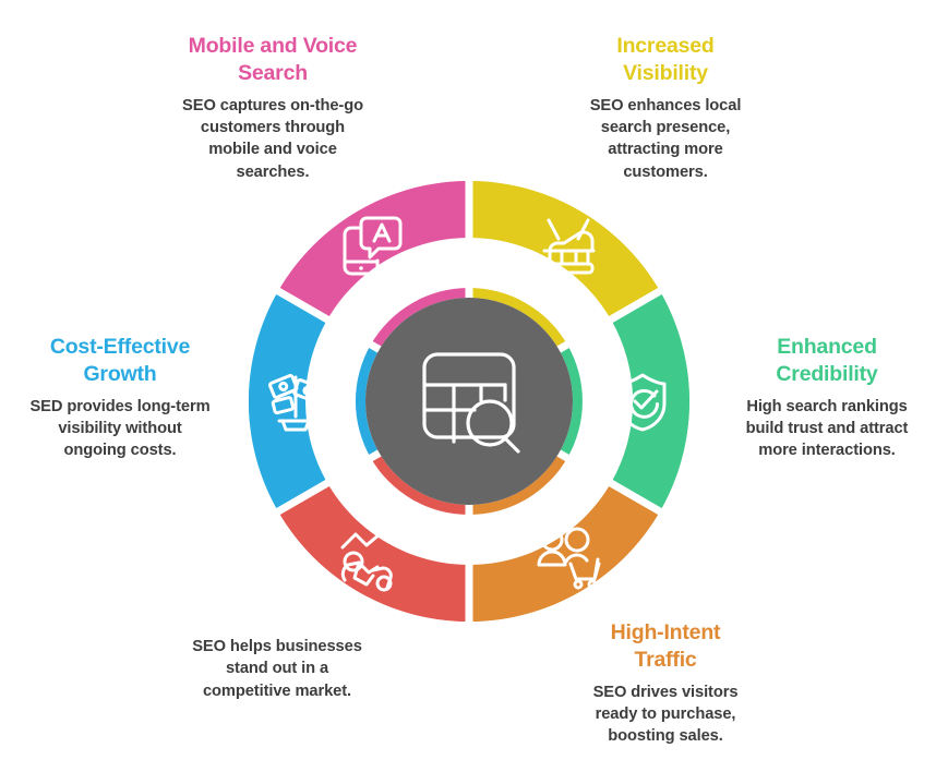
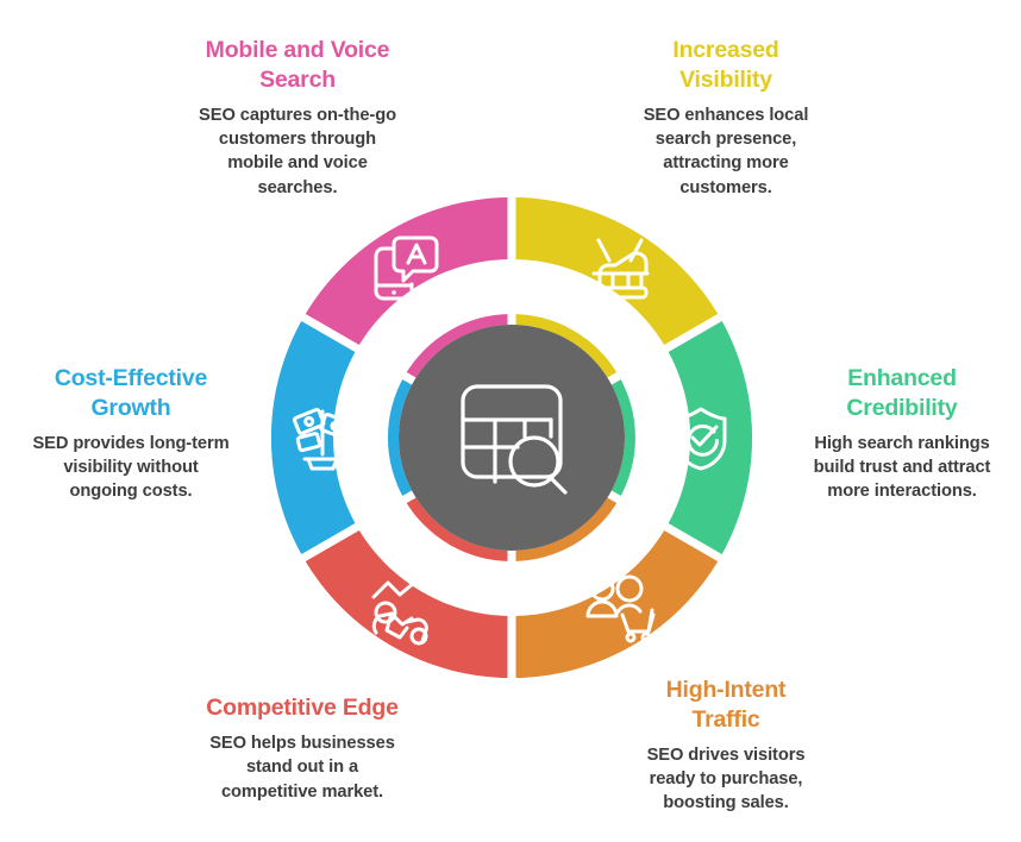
  Mobile and Voice
  Search
  SEO captures on-the-go
  customers through
  mobile and voice
  searches.
  Increased
  Visibility
  SEO enhances local
  search presence,
  attracting more
  customers.
  Enhanced
  Credibility
  High search rankings
  build trust and attract
  more interactions.
  High-Intent
  Traffic
  SEO drives visitors
  ready to purchase,
  boosting sales.
+ Competitive Edge
  SEO helps businesses
  stand out in a
  competitive market.
  Cost-Effective
  Growth
  SED provides long-term
  visibility without
  ongoing costs.
